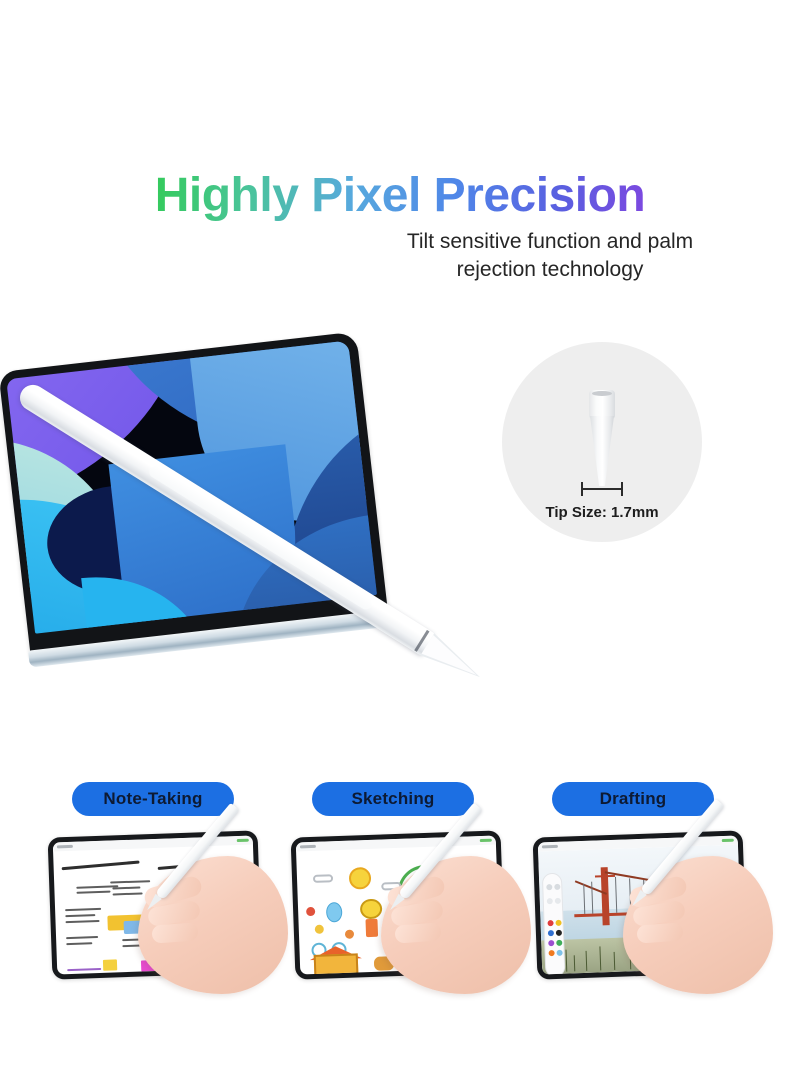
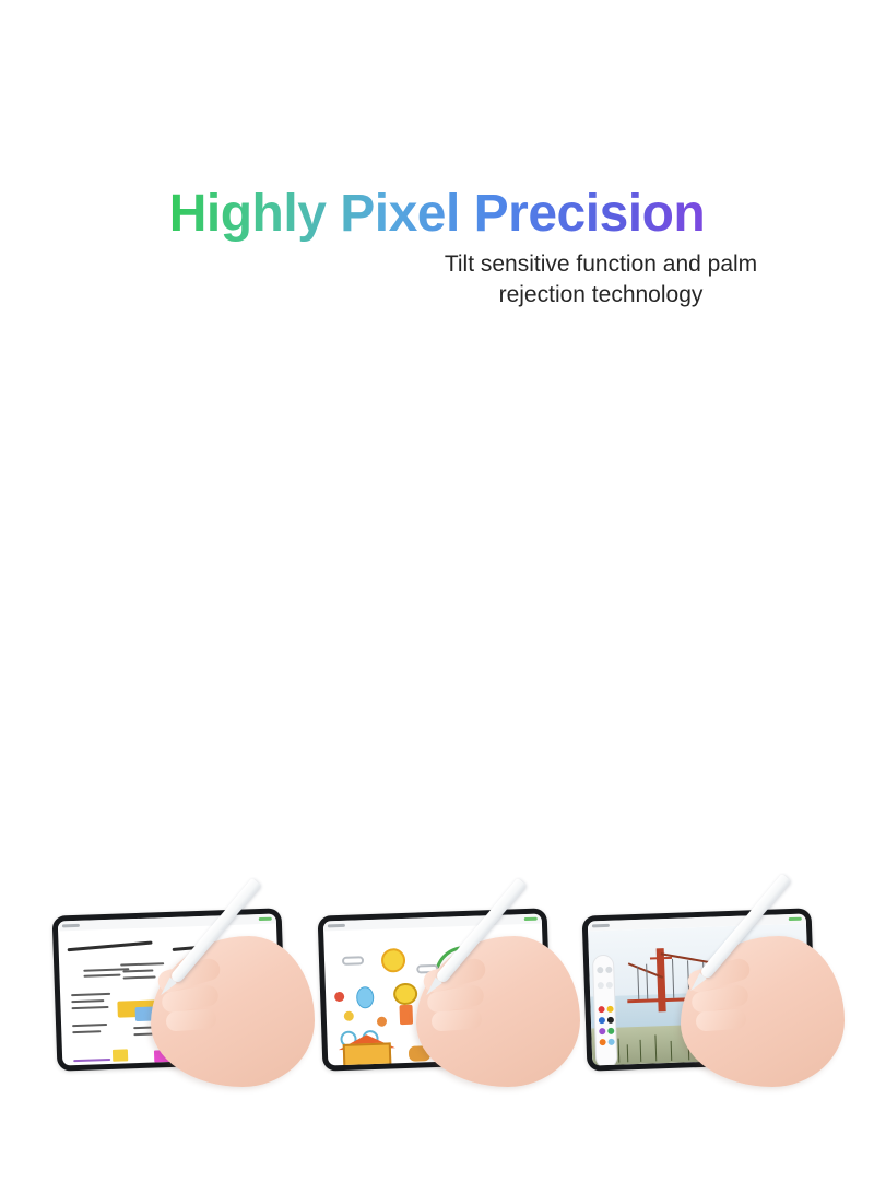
  Highly Pixel Precision
  Tilt sensitive function and palm
  rejection technology
- Tip Size: 1.7mm
- Note-Taking
- Sketching
- Drafting
